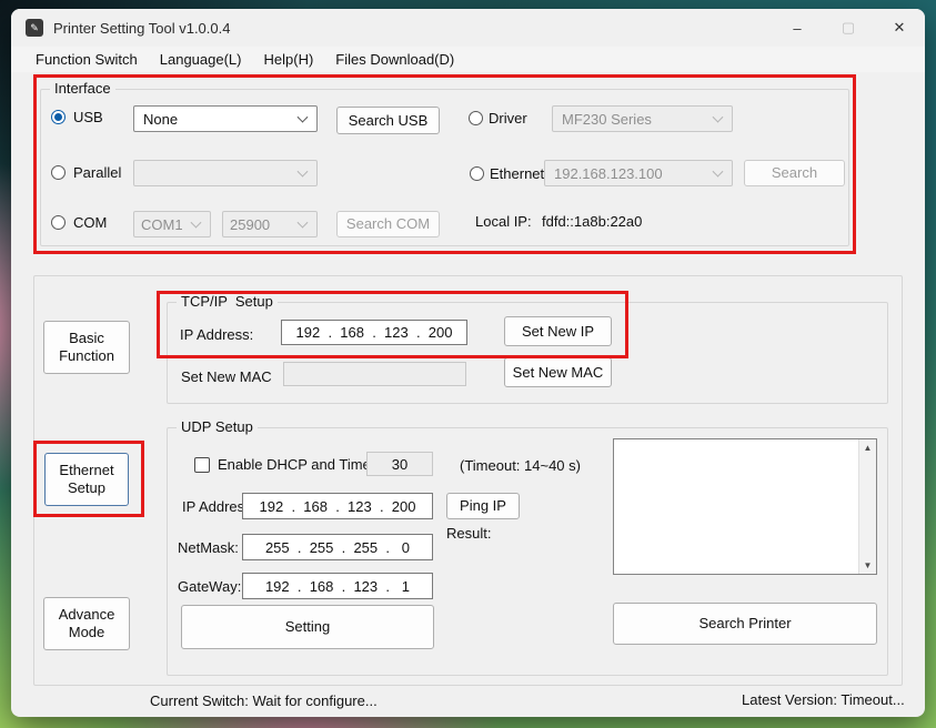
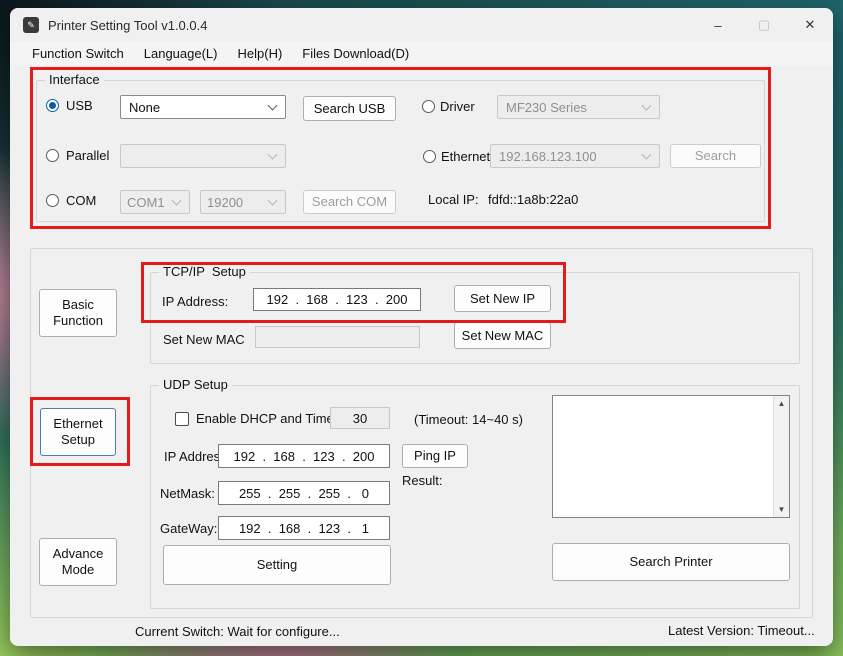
  ✎
  Printer Setting Tool v1.0.0.4
  –
  ▢
  ✕
  Function Switch
  Language(L)
  Help(H)
  Files Download(D)
  Interface
  USB
  None
  Search USB
  Driver
  MF230 Series
  Parallel
  Ethernet
  192.168.123.100
  Search
  COM
  COM1
- 25900
+ 19200
  Search COM
  Local IP:
  fdfd::1a8b:22a0
  Basic Function
  Ethernet Setup
  Advance Mode
  TCP/IP Setup
  IP Address:
  192 . 168 . 123 . 200
  Set New IP
  Set New MAC
  Set New MAC
  UDP Setup
  Enable DHCP and Tim
  30
  (Timeout: 14~40 s)
  IP Addres
  192 . 168 . 123 . 200
  Ping IP
  Result:
  NetMask:
  255 . 255 . 255 . 0
  GateWay:
  192 . 168 . 123 . 1
  Setting
  ▲
  ▼
  Search Printer
  Current Switch: Wait for configure...
  Latest Version: Timeout...
